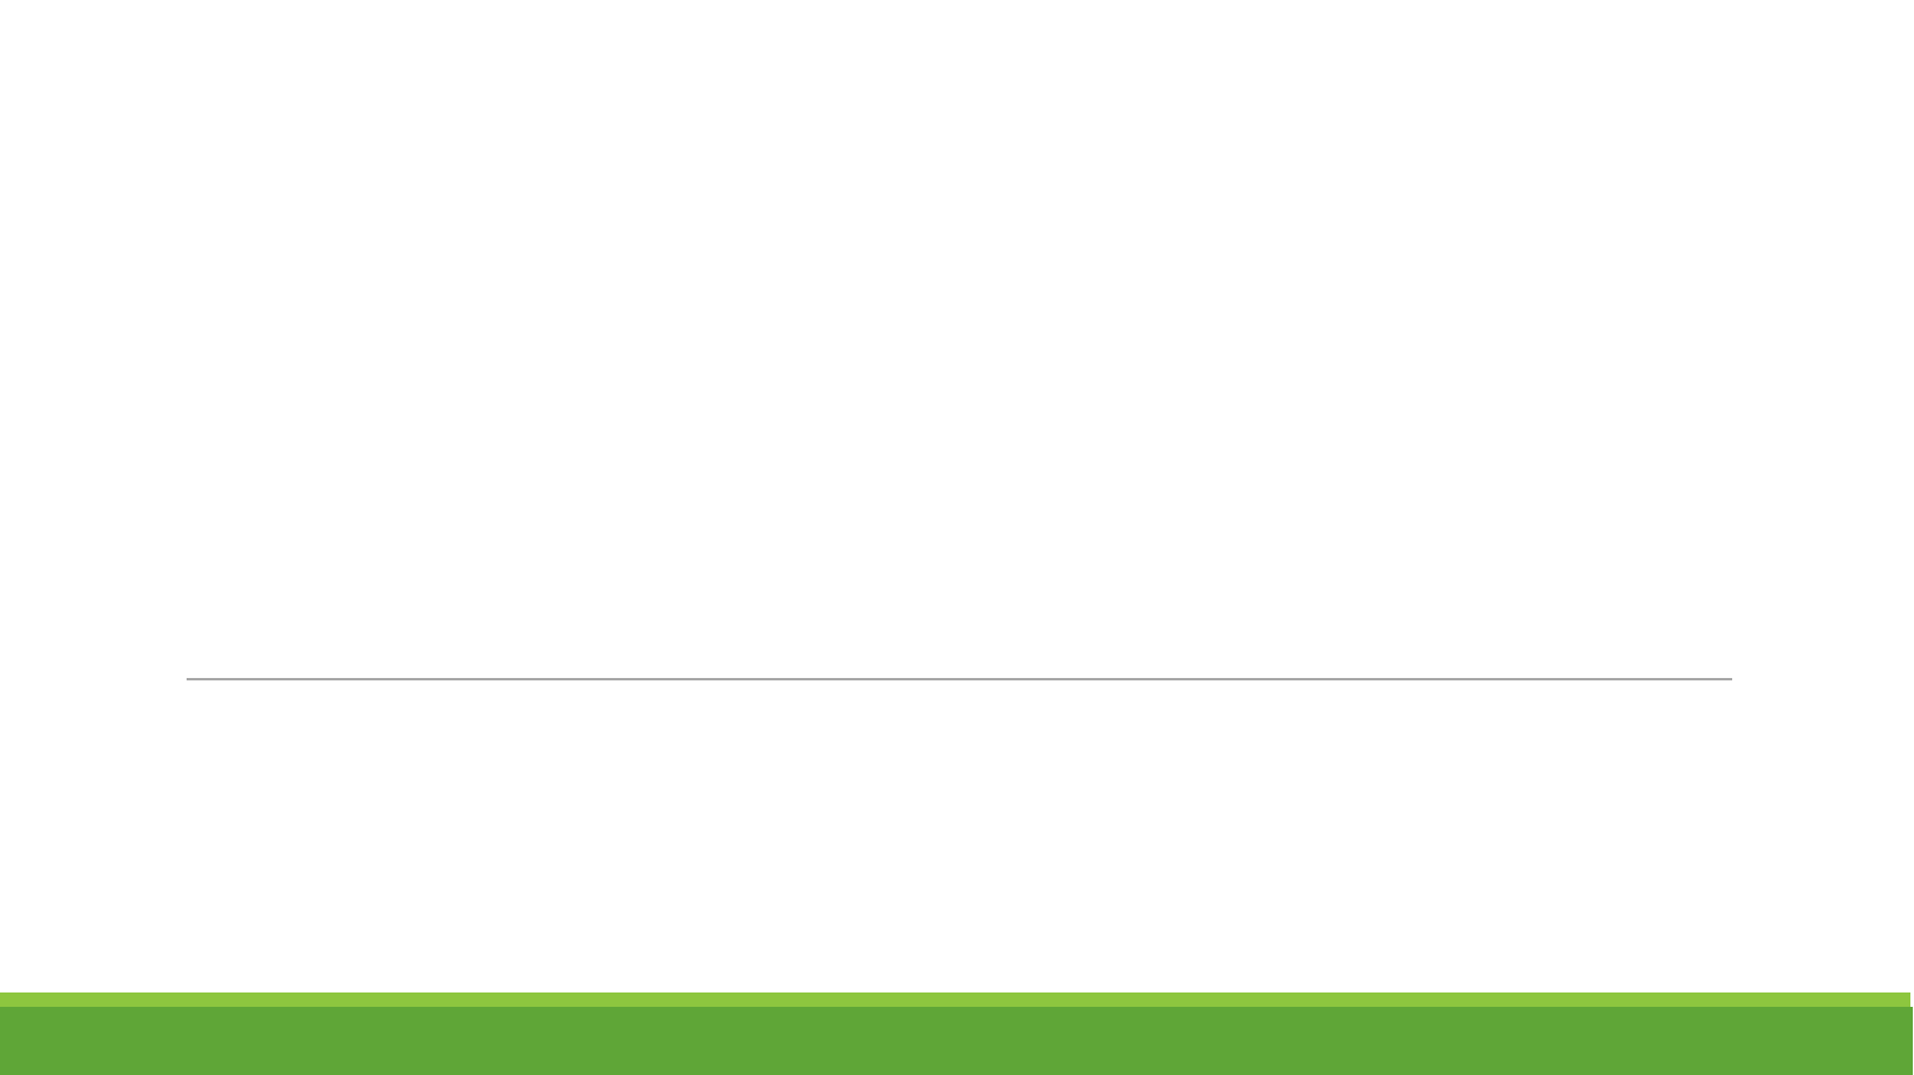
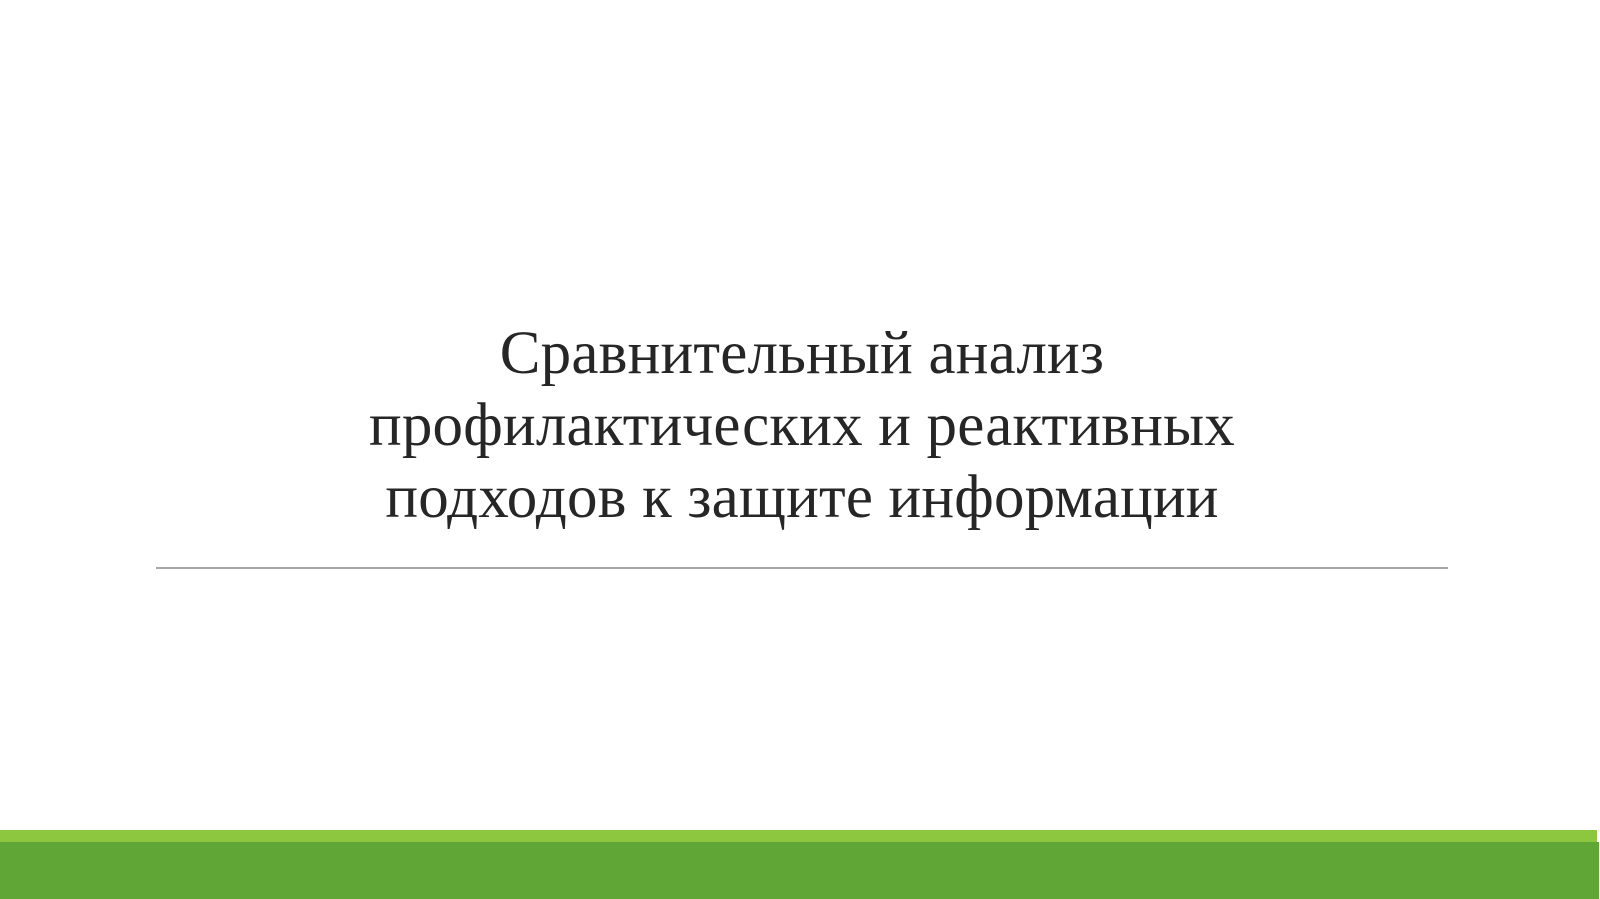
+ Сравнительный анализ
+ профилактических и реактивных
+ подходов к защите информации
